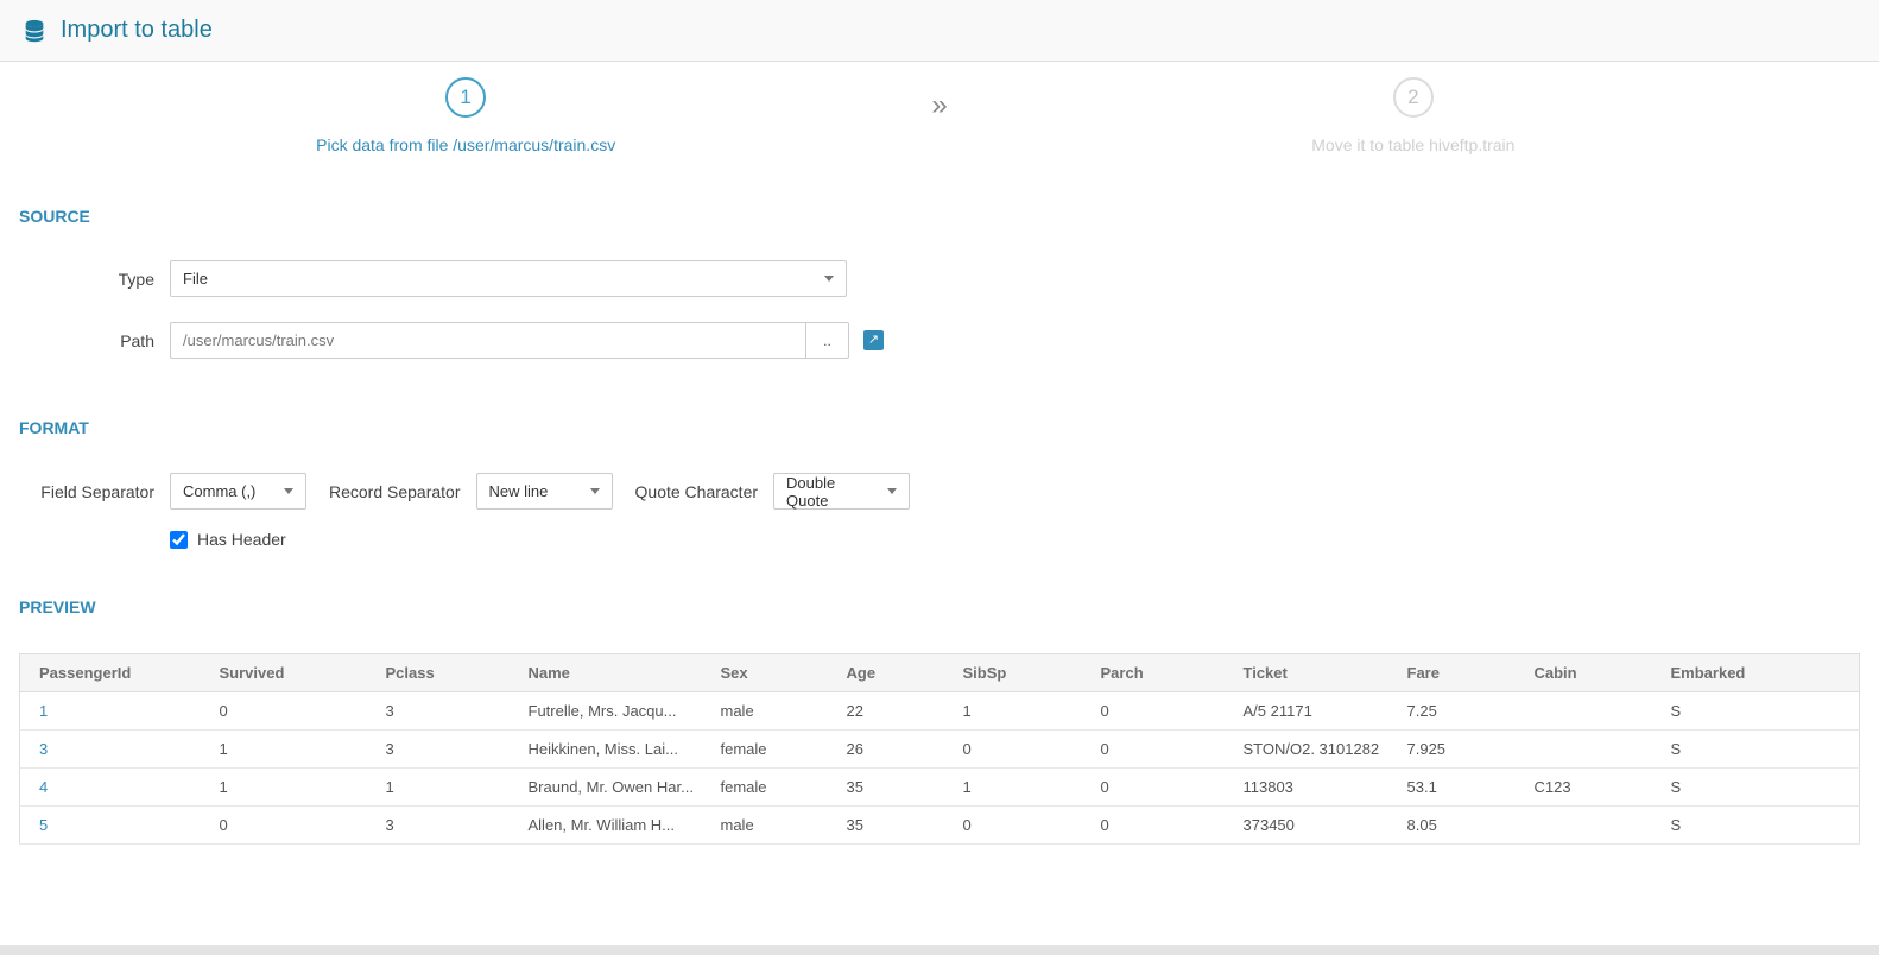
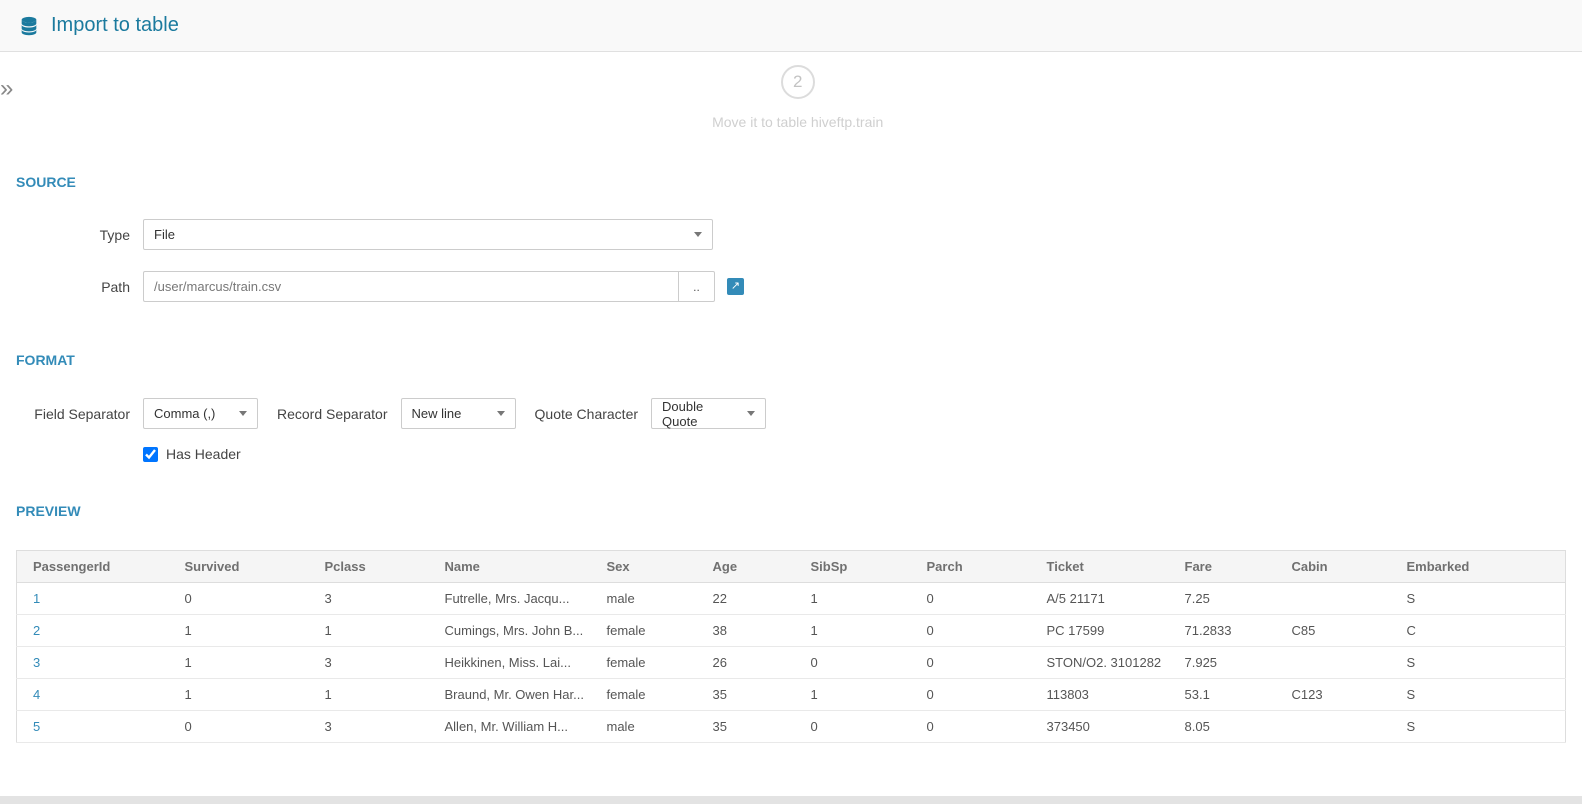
  Import to table
- 1
- Pick data from file /user/marcus/train.csv
  »
  2
  Move it to table hiveftp.train
  SOURCE
  Type
  File
  Path
  /user/marcus/train.csv
  ..
  ↗
  FORMAT
  Field Separator
  Comma (,)
  Record Separator
  New line
  Quote Character
  Double Quote
  Has Header
  PREVIEW
  PassengerId	Survived	Pclass	Name	Sex	Age	SibSp	Parch	Ticket	Fare	Cabin	Embarked
  1	0	3	Futrelle, Mrs. Jacqu...	male	22	1	0	A/5 21171	7.25		S
+ 2	1	1	Cumings, Mrs. John B...	female	38	1	0	PC 17599	71.2833	C85	C
  3	1	3	Heikkinen, Miss. Lai...	female	26	0	0	STON/O2. 3101282	7.925		S
  4	1	1	Braund, Mr. Owen Har...	female	35	1	0	113803	53.1	C123	S
  5	0	3	Allen, Mr. William H...	male	35	0	0	373450	8.05		S
